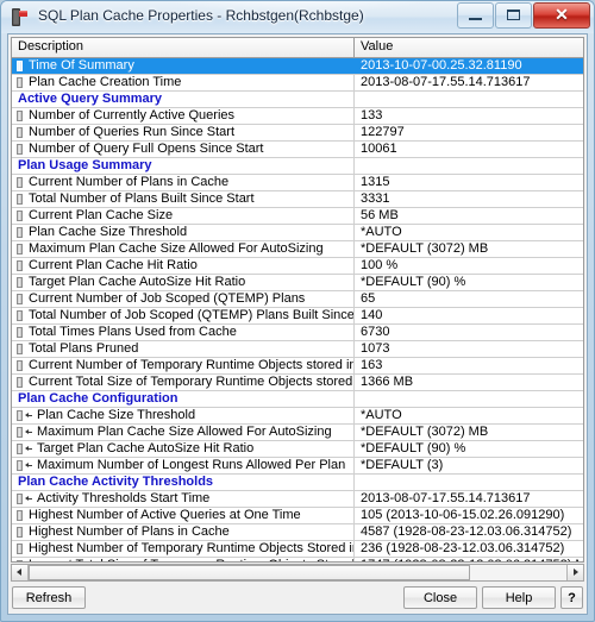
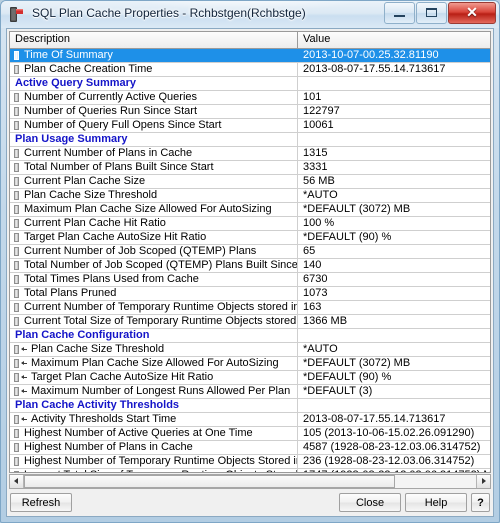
  SQL Plan Cache Properties - Rchbstgen(Rchbstge)
  ✕
  Description
  Value
  Time Of Summary
  2013-10-07-00.25.32.81190
  Plan Cache Creation Time
  2013-08-07-17.55.14.713617
  Active Query Summary
  Number of Currently Active Queries
- 133
+ 101
  Number of Queries Run Since Start
  122797
  Number of Query Full Opens Since Start
  10061
  Plan Usage Summary
  Current Number of Plans in Cache
  1315
  Total Number of Plans Built Since Start
  3331
  Current Plan Cache Size
  56 MB
  Plan Cache Size Threshold
  *AUTO
  Maximum Plan Cache Size Allowed For AutoSizing
  *DEFAULT (3072) MB
  Current Plan Cache Hit Ratio
  100 %
  Target Plan Cache AutoSize Hit Ratio
  *DEFAULT (90) %
  Current Number of Job Scoped (QTEMP) Plans
  65
  Total Number of Job Scoped (QTEMP) Plans Built Since
  140
  Total Times Plans Used from Cache
  6730
  Total Plans Pruned
  1073
  Current Number of Temporary Runtime Objects stored in
  163
  Current Total Size of Temporary Runtime Objects stored
  1366 MB
  Plan Cache Configuration
  Plan Cache Size Threshold
  *AUTO
  Maximum Plan Cache Size Allowed For AutoSizing
  *DEFAULT (3072) MB
  Target Plan Cache AutoSize Hit Ratio
  *DEFAULT (90) %
  Maximum Number of Longest Runs Allowed Per Plan
  *DEFAULT (3)
  Plan Cache Activity Thresholds
  Activity Thresholds Start Time
  2013-08-07-17.55.14.713617
  Highest Number of Active Queries at One Time
  105 (2013-10-06-15.02.26.091290)
  Highest Number of Plans in Cache
  4587 (1928-08-23-12.03.06.314752)
  Highest Number of Temporary Runtime Objects Stored i
  236 (1928-08-23-12.03.06.314752)
  Refresh
  Close
  Help
  ?
